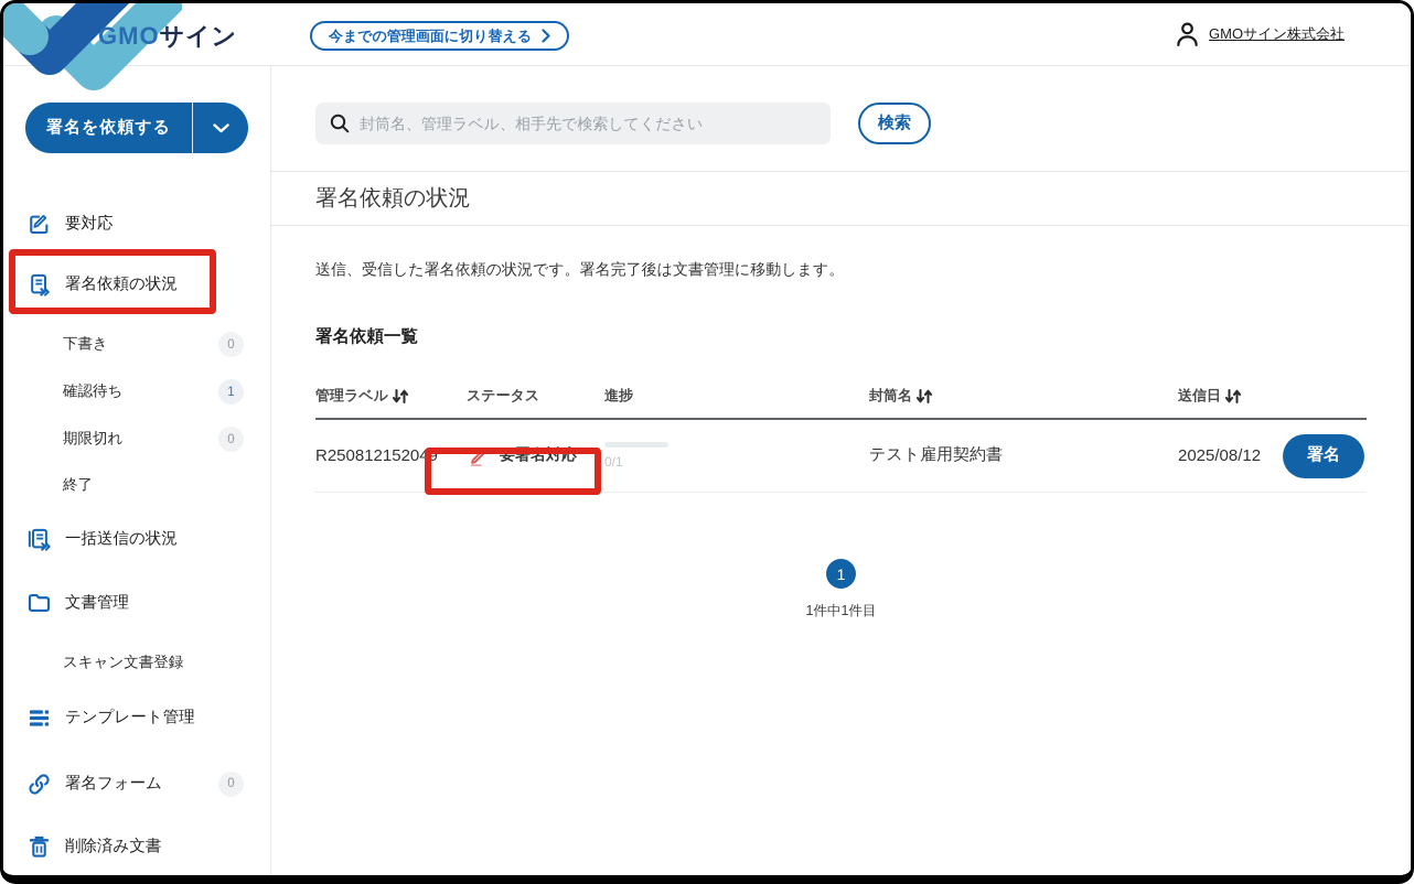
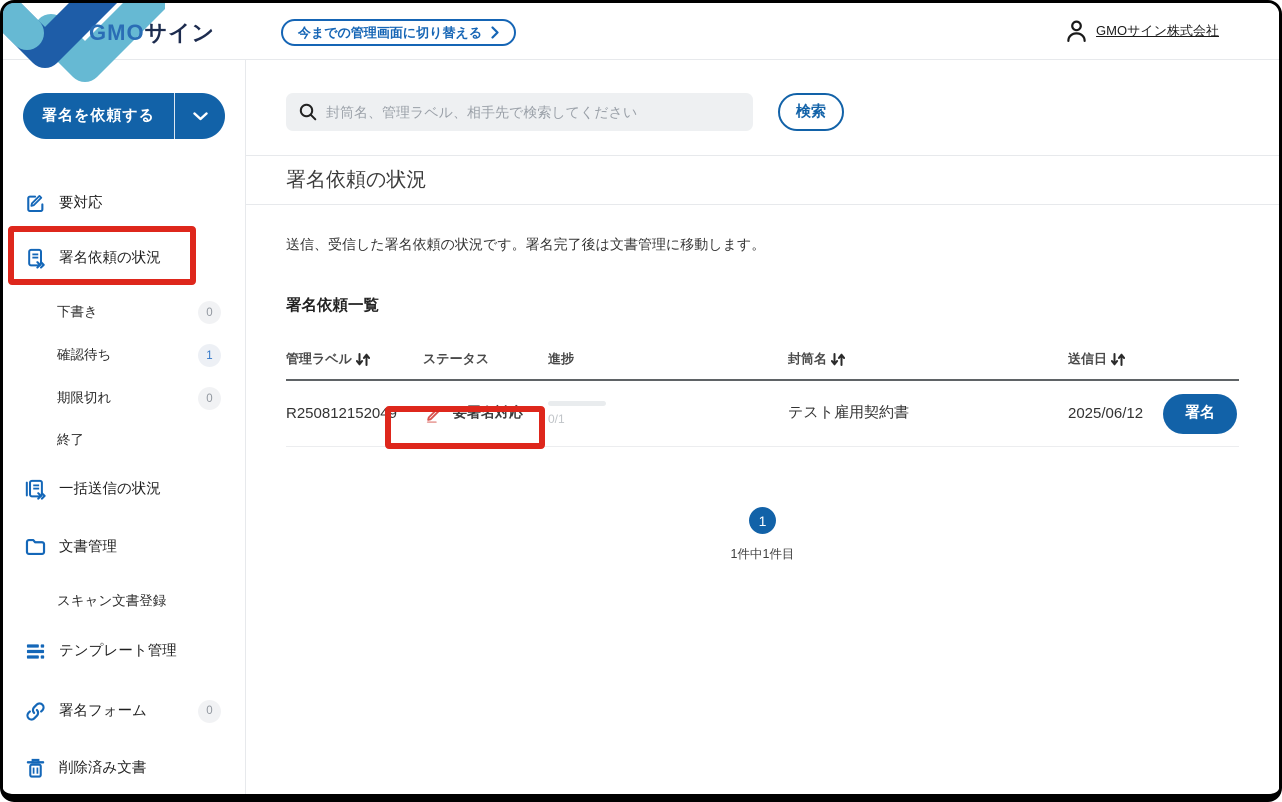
  GMOサイン
  今までの管理画面に切り替える
  GMOサイン株式会社
  署名を依頼する
  要対応
  署名依頼の状況
  下書き
  0
  確認待ち
  1
  期限切れ
  0
  終了
  一括送信の状況
  文書管理
  スキャン文書登録
  テンプレート管理
  署名フォーム
  0
  削除済み文書
  封筒名、管理ラベル、相手先で検索してください
  検索
  署名依頼の状況
  送信、受信した署名依頼の状況です。署名完了後は文書管理に移動します。
  署名依頼一覧
  管理ラベル
  ステータス
  進捗
  封筒名
  送信日
  R250812152049
  要署名対応
  0/1
  テスト雇用契約書
- 2025/08/12
+ 2025/06/12
  署名
  1
  1件中1件目
